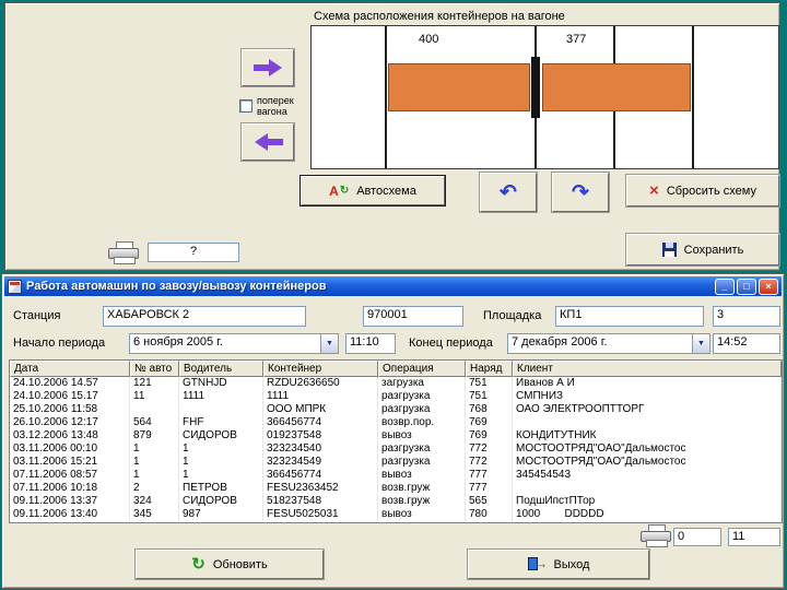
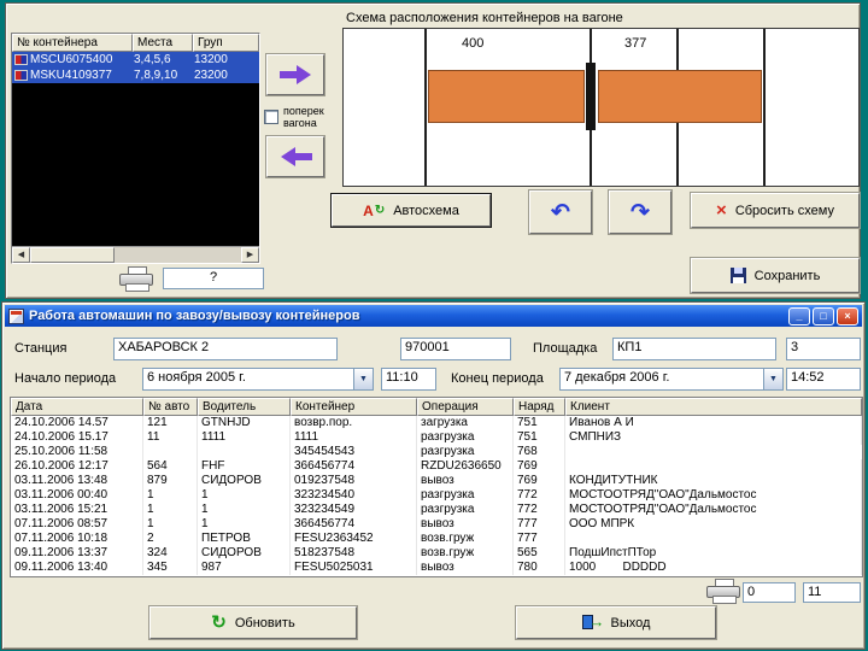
+ № контейнера
+ Места
+ Груп
+ MSCU6075400
+ 3,4,5,6
+ 13200
+ MSKU4109377
+ 7,8,9,10
+ 23200
  поперек вагона
  ?
  Схема расположения контейнеров на вагоне
  400
  377
  А
  ↻
  Автосхема
  ↶
  ↷
  ×
  Сбросить схему
  Сохранить
  Работа автомашин по завозу/вывозу контейнеров
  _
  □
  ×
  Станция
  ХАБАРОВСК 2
  970001
  Площадка
  КП1
  3
  Начало периода
  6 ноября 2005 г.
  11:10
  Конец периода
  7 декабря 2006 г.
  14:52
  Дата
  № авто
  Водитель
  Контейнер
  Операция
  Наряд
  Клиент
  24.10.2006 14.57
  121
  GTNHJD
- RZDU2636650
+ возвр.пор.
  загрузка
  751
  Иванов А И
  24.10.2006 15.17
  11
  1111
  1111
  разгрузка
  751
  СМПНИЗ
  25.10.2006 11:58
- ООО МПРК
+ 345454543
  разгрузка
  768
- ОАО ЭЛЕКТРООПТТОРГ
  26.10.2006 12:17
  564
  FHF
  366456774
- возвр.пор.
+ RZDU2636650
  769
- 03.12.2006 13:48
+ 03.11.2006 13:48
  879
  СИДОРОВ
  019237548
  вывоз
  769
  КОНДИТУТНИК
- 03.11.2006 00:10
+ 03.11.2006 00:40
  1
  1
  323234540
  разгрузка
  772
  МОСТООТРЯД"ОАО"Дальмостос
  03.11.2006 15:21
  1
  1
  323234549
  разгрузка
  772
  МОСТООТРЯД"ОАО"Дальмостос
  07.11.2006 08:57
  1
  1
  366456774
  вывоз
  777
- 345454543
+ ООО МПРК
  07.11.2006 10:18
  2
  ПЕТРОВ
  FESU2363452
  возв.груж
  777
  09.11.2006 13:37
  324
  СИДОРОВ
  518237548
  возв.груж
  565
  ПодшИпстПТор
  09.11.2006 13:40
  345
  987
  FESU5025031
  вывоз
  780
  1000 DDDDD
  0
  11
  ↻
  Обновить
  →
  Выход
